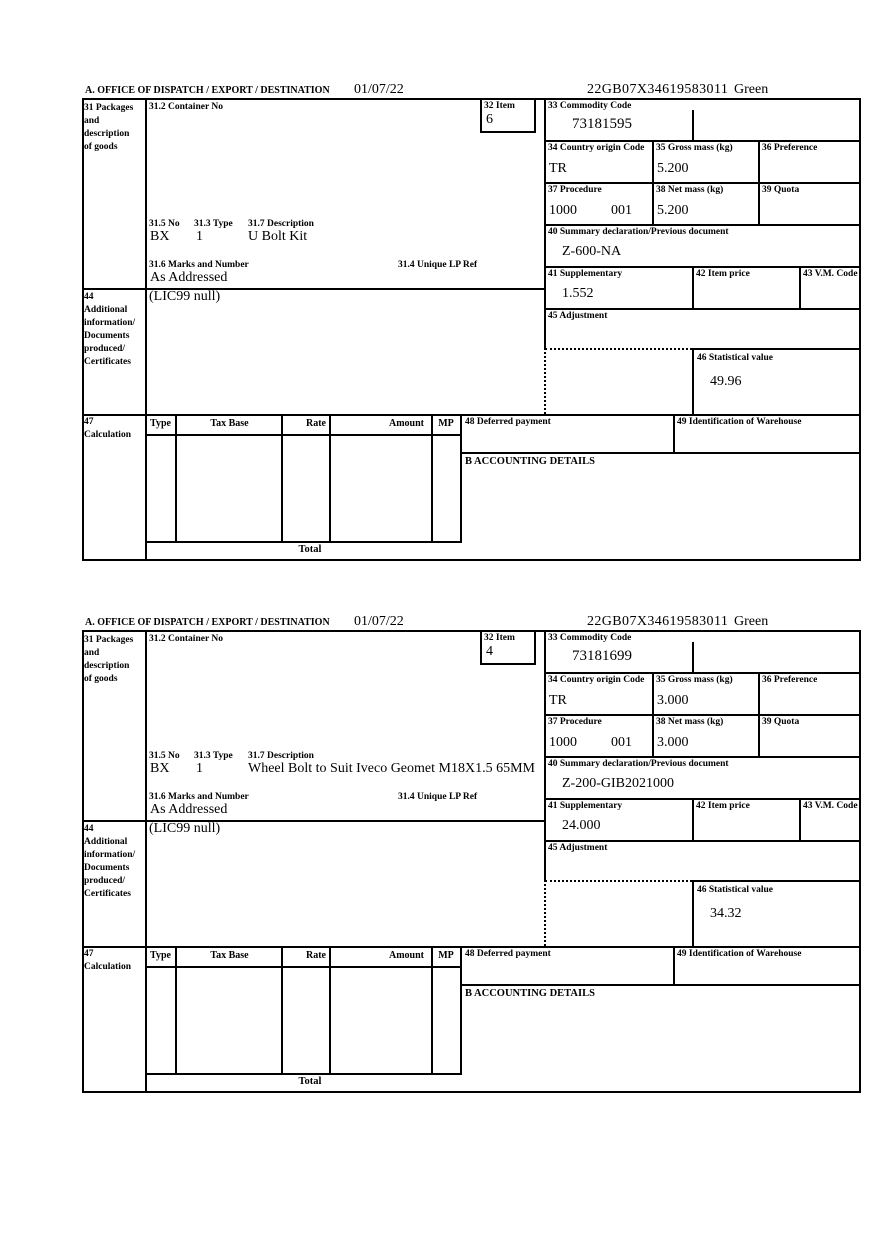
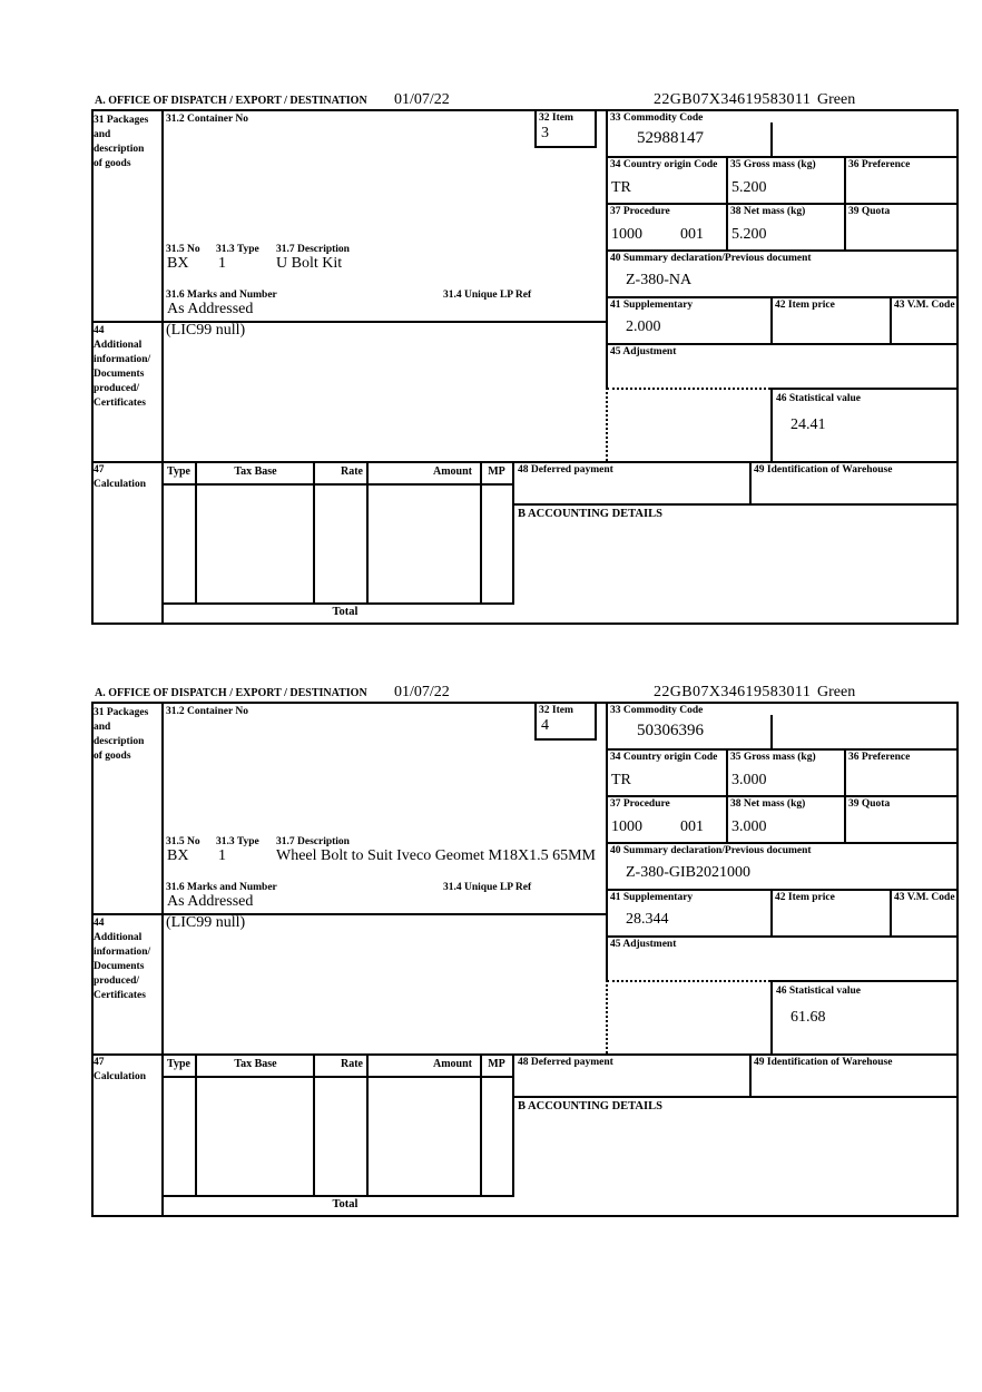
  A. OFFICE OF DISPATCH / EXPORT / DESTINATION
  01/07/22
  22GB07X34619583011
  Green
  31 Packages
  and
  description
  of goods
  31.2 Container No
  32 Item
- 6
+ 3
  33 Commodity Code
- 73181595
+ 52988147
  34 Country origin Code
  TR
  35 Gross mass (kg)
  5.200
  36 Preference
  37 Procedure
  1000
  001
  38 Net mass (kg)
  5.200
  39 Quota
  40 Summary declaration/Previous document
- Z-600-NA
+ Z-380-NA
  41 Supplementary
- 1.552
+ 2.000
  42 Item price
  43 V.M. Code
  45 Adjustment
  46 Statistical value
- 49.96
+ 24.41
  31.5 No
  31.3 Type
  31.7 Description
  BX
  1
  U Bolt Kit
  31.6 Marks and Number
  31.4 Unique LP Ref
  As Addressed
  44
  Additional
  information/
  Documents
  produced/
  Certificates
  (LIC99 null)
  47
  Calculation
  Type
  Tax Base
  Rate
  Amount
  MP
  48 Deferred payment
  49 Identification of Warehouse
  B ACCOUNTING DETAILS
  Total
  A. OFFICE OF DISPATCH / EXPORT / DESTINATION
  01/07/22
  22GB07X34619583011
  Green
  31 Packages
  and
  description
  of goods
  31.2 Container No
  32 Item
  4
  33 Commodity Code
- 73181699
+ 50306396
  34 Country origin Code
  TR
  35 Gross mass (kg)
  3.000
  36 Preference
  37 Procedure
  1000
  001
  38 Net mass (kg)
  3.000
  39 Quota
  40 Summary declaration/Previous document
- Z-200-GIB2021000
+ Z-380-GIB2021000
  41 Supplementary
- 24.000
+ 28.344
  42 Item price
  43 V.M. Code
  45 Adjustment
  46 Statistical value
- 34.32
+ 61.68
  31.5 No
  31.3 Type
  31.7 Description
  BX
  1
  Wheel Bolt to Suit Iveco Geomet M18X1.5 65MM
  31.6 Marks and Number
  31.4 Unique LP Ref
  As Addressed
  44
  Additional
  information/
  Documents
  produced/
  Certificates
  (LIC99 null)
  47
  Calculation
  Type
  Tax Base
  Rate
  Amount
  MP
  48 Deferred payment
  49 Identification of Warehouse
  B ACCOUNTING DETAILS
  Total
